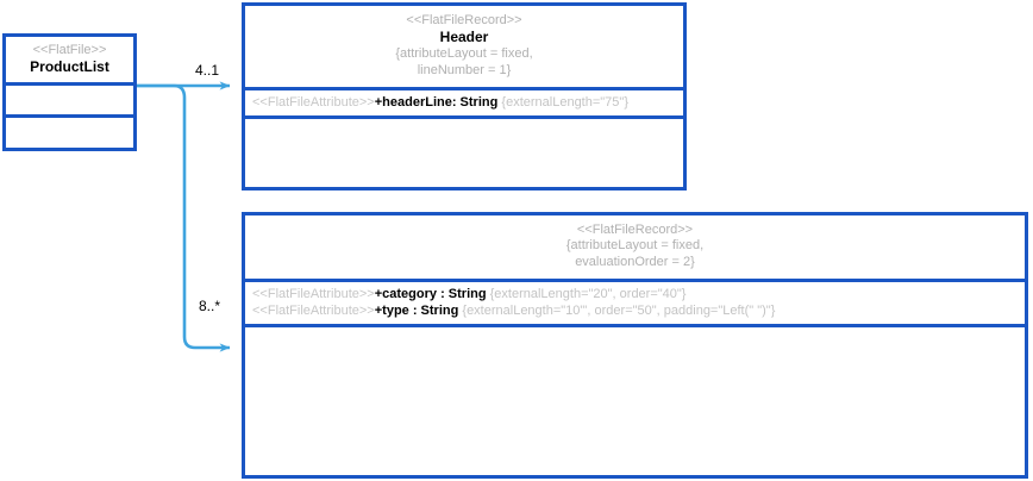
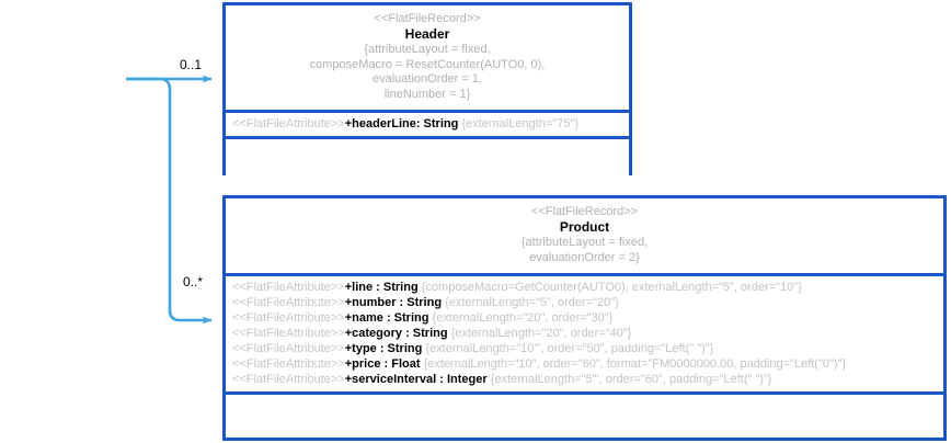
- <<FlatFile>>
- ProductList
  <<FlatFileRecord>>
  Header
  {attributeLayout = fixed,
+ composeMacro = ResetCounter(AUTO0, 0),
+ evaluationOrder = 1,
  lineNumber = 1}
  <<FlatFileAttribute>>+headerLine: String {externalLength="75"}
  <<FlatFileRecord>>
+ Product
  {attributeLayout = fixed,
  evaluationOrder = 2}
+ <<FlatFileAttribute>>+line : String {composeMacro=GetCounter(AUTO0), externalLength="5", order="10"}
+ <<FlatFileAttribute>>+number : String {externalLength="5", order="20"}
+ <<FlatFileAttribute>>+name : String {externalLength="20", order="30"}
  <<FlatFileAttribute>>+category : String {externalLength="20", order="40"}
  <<FlatFileAttribute>>+type : String {externalLength="10"', order="50", padding="Left(" ")"}
+ <<FlatFileAttribute>>+price : Float {externalLength="10", order="60", format="FM0000000.00, padding="Left("0")"}
+ <<FlatFileAttribute>>+serviceInterval : Integer {externalLength="5"', order="60", padding="Left(" ")"}
- 4..1
+ 0..1
- 8..*
+ 0..*
